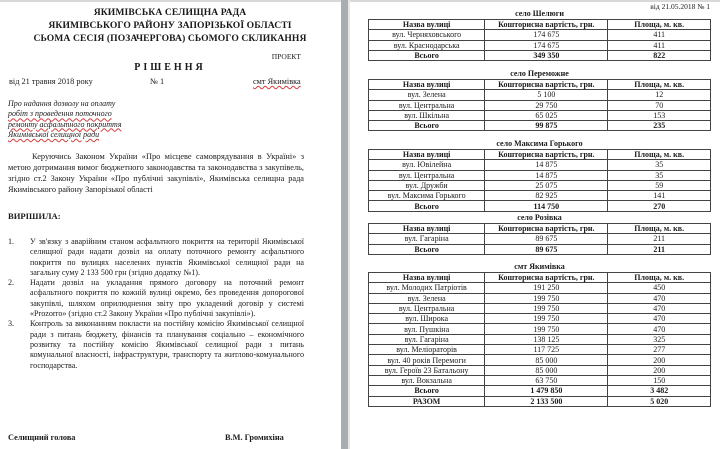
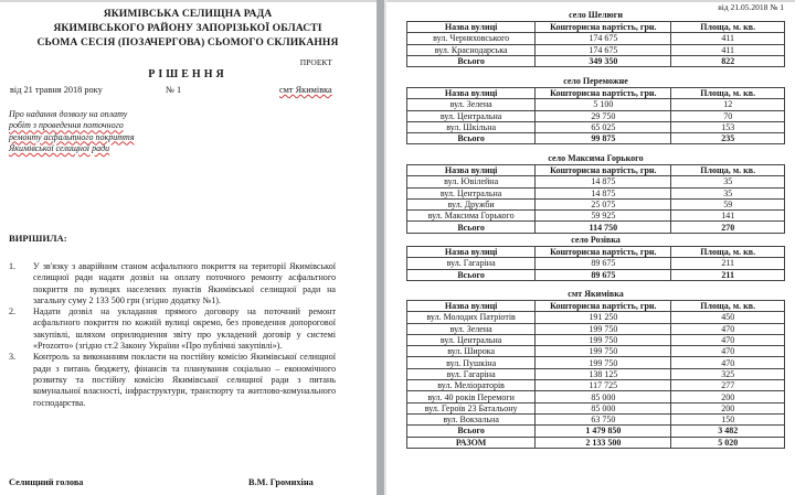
  ЯКИМІВСЬКА СЕЛИЩНА РАДА
  ЯКИМІВСЬКОГО РАЙОНУ ЗАПОРІЗЬКОЇ ОБЛАСТІ
  СЬОМА СЕСІЯ (ПОЗАЧЕРГОВА) СЬОМОГО СКЛИКАННЯ
  ПРОЕКТ
  РІШЕННЯ
  від 21 травня 2018 року
  № 1
  смт Якимівка
  Про надання дозволу на оплату
  робіт з проведення поточного
  ремонту асфальтного покриття
  Якимівської селищної ради
- Керуючись Законом України «Про місцеве самоврядування в Україні» з метою дотримання вимог бюджетного законодавства та законодавства з закупівель, згідно ст.2 Закону України «Про публічні закупівлі», Якимівська селищна рада Якимівського району Запорізької області
  ВИРІШИЛА:
  1.
  У зв'язку з аварійним станом асфальтного покриття на території Якимівської селищної ради надати дозвіл на оплату поточного ремонту асфальтного покриття по вулицях населених пунктів Якимівської селищної ради на загальну суму 2 133 500 грн (згідно додатку №1).
  2.
  Надати дозвіл на укладання прямого договору на поточний ремонт асфальтного покриття по кожній вулиці окремо, без проведення допорогової закупівлі, шляхом оприлюднення звіту про укладений договір у системі «Prozorro» (згідно ст.2 Закону України «Про публічні закупівлі»).
  3.
  Контроль за виконанням покласти на постійну комісію Якимівської селищної ради з питань бюджету, фінансів та планування соціально – економічного розвитку та постійну комісію Якимівської селищної ради з питань комунальної власності, інфраструктури, транспорту та житлово-комунального господарства.
  Селищний голова
  В.М. Громихіна
  від 21.05.2018 № 1
  село Шелюги
  Назва вулиці	Кошторисна вартість, грн.	Площа, м. кв.
  вул. Черняховського	174 675	411
  вул. Краснодарська	174 675	411
  Всього	349 350	822
  село Переможне
  Назва вулиці	Кошторисна вартість, грн.	Площа, м. кв.
  вул. Зелена	5 100	12
  вул. Центральна	29 750	70
  вул. Шкільна	65 025	153
  Всього	99 875	235
  село Максима Горького
  Назва вулиці	Кошторисна вартість, грн.	Площа, м. кв.
  вул. Ювілейна	14 875	35
  вул. Центральна	14 875	35
  вул. Дружби	25 075	59
- вул. Максима Горького	82 925	141
+ вул. Максима Горького	59 925	141
  Всього	114 750	270
  село Розівка
  Назва вулиці	Кошторисна вартість, грн.	Площа, м. кв.
  вул. Гагаріна	89 675	211
  Всього	89 675	211
  смт Якимівка
  Назва вулиці	Кошторисна вартість, грн.	Площа, м. кв.
  вул. Молодих Патріотів	191 250	450
  вул. Зелена	199 750	470
  вул. Центральна	199 750	470
  вул. Широка	199 750	470
  вул. Пушкіна	199 750	470
  вул. Гагаріна	138 125	325
  вул. Меліораторів	117 725	277
  вул. 40 років Перемоги	85 000	200
  вул. Героїв 23 Батальону	85 000	200
  вул. Вокзальна	63 750	150
  Всього	1 479 850	3 482
  РАЗОМ	2 133 500	5 020
